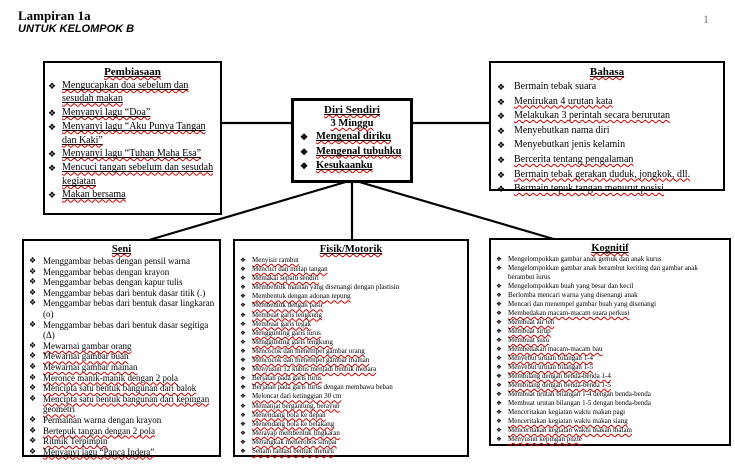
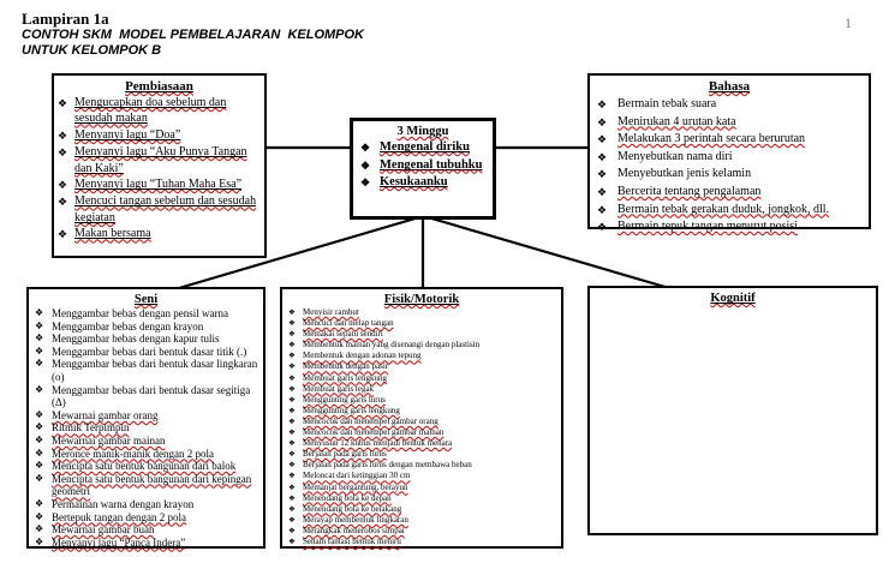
  Lampiran 1a
+ CONTOH SKM MODEL PEMBELAJARAN KELOMPOK
  UNTUK KELOMPOK B
  1
  Pembiasaan
  ❖
  Mengucapkan doa sebelum dan sesudah makan
  ❖
  Menyanyi lagu “Doa”
  ❖
  Menyanyi lagu “Aku Punya Tangan dan Kaki”
  ❖
  Menyanyi lagu “Tuhan Maha Esa”
  ❖
  Mencuci tangan sebelum dan sesudah kegiatan
  ❖
  Makan bersama
- Diri Sendiri
  3 Minggu
  ❖
  Mengenal diriku
  ❖
  Mengenal tubuhku
  ❖
  Kesukaanku
  Bahasa
  ❖
  Bermain tebak suara
  ❖
  Menirukan 4 urutan kata
  ❖
  Melakukan 3 perintah secara berurutan
  ❖
  Menyebutkan nama diri
  ❖
  Menyebutkan jenis kelamin
  ❖
  Bercerita tentang pengalaman
  ❖
  Bermain tebak gerakan duduk, jongkok, dll.
  ❖
  Bermain tepuk tangan menurut posisi
  Seni
  ❖
  Menggambar bebas dengan pensil warna
  ❖
  Menggambar bebas dengan krayon
  ❖
  Menggambar bebas dengan kapur tulis
  ❖
  Menggambar bebas dari bentuk dasar titik (.)
  ❖
  Menggambar bebas dari bentuk dasar lingkaran (o)
  ❖
  Menggambar bebas dari bentuk dasar segitiga (Δ)
  ❖
  Mewarnai gambar orang
  ❖
- Mewarnai gambar buah
+ Ritmik Terpimpin
  ❖
  Mewarnai gambar mainan
  ❖
  Meronce manik-manik dengan 2 pola
  ❖
  Mencipta satu bentuk bangunan dari balok
  ❖
  Mencipta satu bentuk bangunan dari kepingan geometri
  ❖
  Permainan warna dengan krayon
  ❖
  Bertepuk tangan dengan 2 pola
  ❖
- Ritmik Terpimpin
+ Mewarnai gambar buah
  ❖
  Menyanyi lagu “Panca Indera”
  Fisik/Motorik
  Menyisir rambut
  Mencuci dan melap tangan
  Memakai sepatu sendiri
  Membentuk mainan yang disenangi dengan plastisin
  Membentuk dengan adonan tepung
  Membentuk dengan pasir
  Membuat garis lengkung
  Membuat garis tegak
  Menggunting garis lurus
  Menggunting garis lengkung
  Mencocok dan menempel gambar orang
  Mencocok dan menempel gambar mainan
  Menyusun 12 kubus menjadi bentuk menara
  Berjalan pada garis lurus
  Berjalan pada garis lurus dengan membawa beban
  Meloncat dari ketinggian 30 cm
  Memanjat bergantung, berayun
  Menendang bola ke depan
  Menendang bola ke belakang
  Merayap membentuk lingkaran
  Merangkak menerobos simpai
  Senam fantasi bentuk meniru
  Kognitif
- Mengelompokkan gambar anak gemuk dan anak kurus
- Mengelompokkan gambar anak berambut keriting dan gambar anak berambut lurus
- Mengelompokkan buah yang besar dan kecil
- Berlomba mencari warna yang disenangi anak
- Mencari dan menempel gambar buah yang disenangi
- Membedakan macam-macam suara perkusi
- Membuat air teh
- Membuat sirup
- Membuat susu
- Membedakan macam-macam bau
- Menyebut urutan bilangan 1-4
- Menyebut urutan bilangan 1-5
- Membilang dengan benda-benda 1-4
- Membilang dengan benda-benda 1-5
- Membuat urutan bilangan 1-4 dengan benda-benda
- Membuat urutan bilangan 1-5 dengan benda-benda
- Menceritakan kegiatan waktu makan pagi
- Menceritakan kegiatan waktu makan siang
- Menceritakan kegiatan waktu makan malam
- Menyusun kepingan puzle
